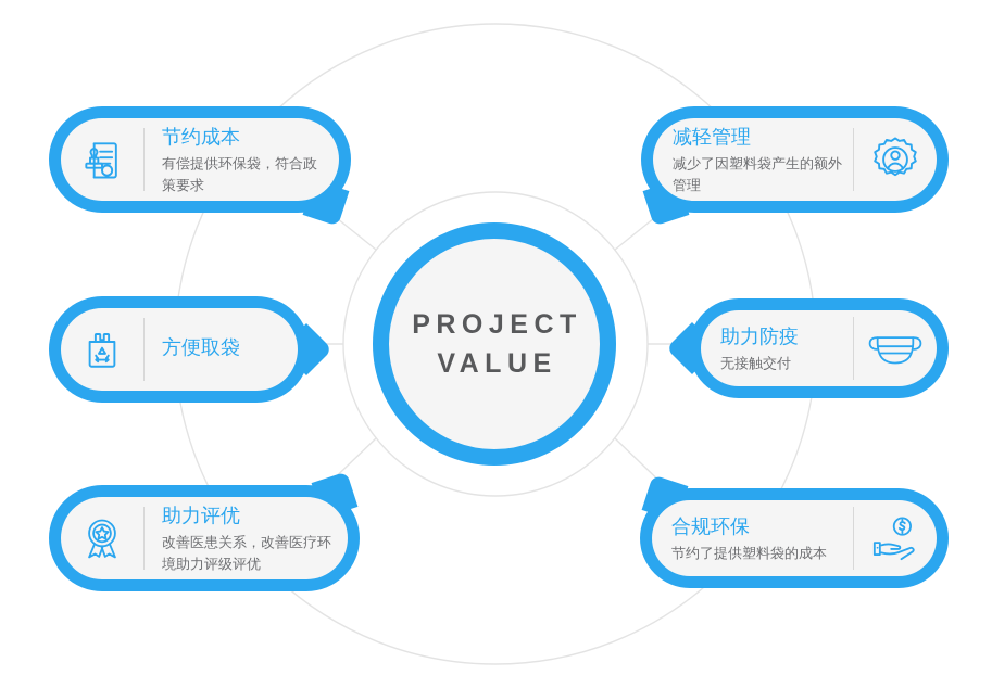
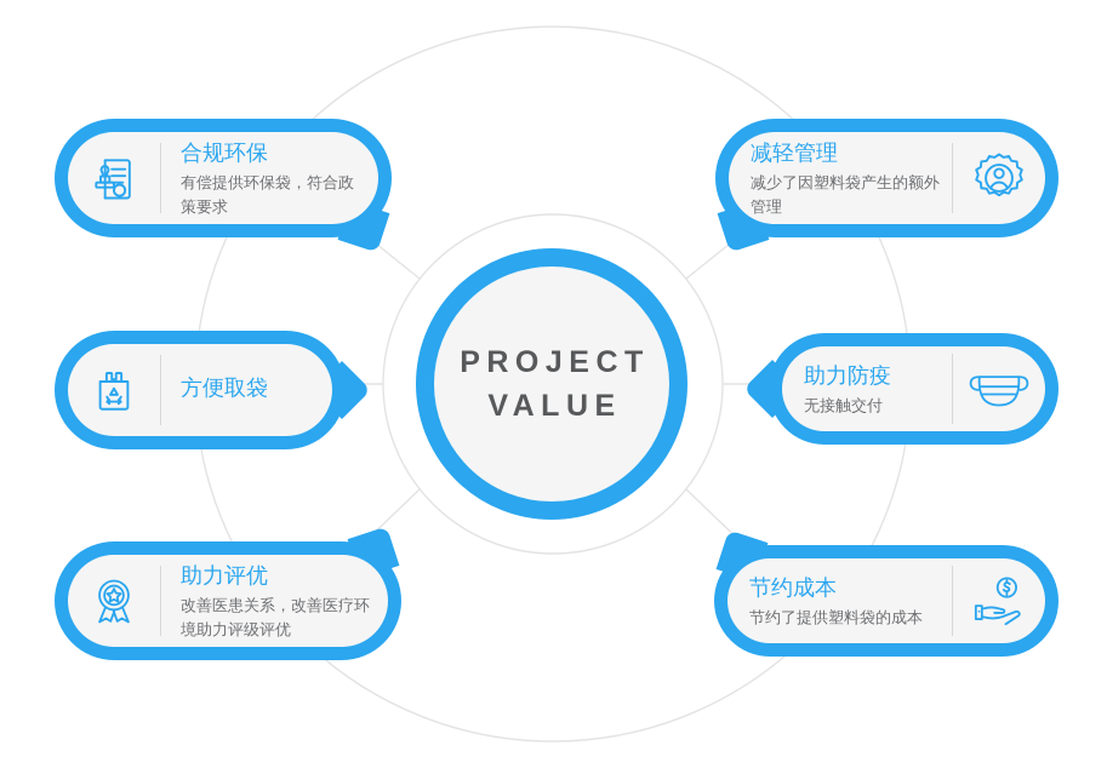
  PROJECT
  VALUE
- 节约成本
+ 合规环保
  有偿提供环保袋，符合政策要求
  减轻管理
  减少了因塑料袋产生的额外管理
  方便取袋
  助力防疫
  无接触交付
  助力评优
  改善医患关系，改善医疗环境助力评级评优
- 合规环保
+ 节约成本
  节约了提供塑料袋的成本
